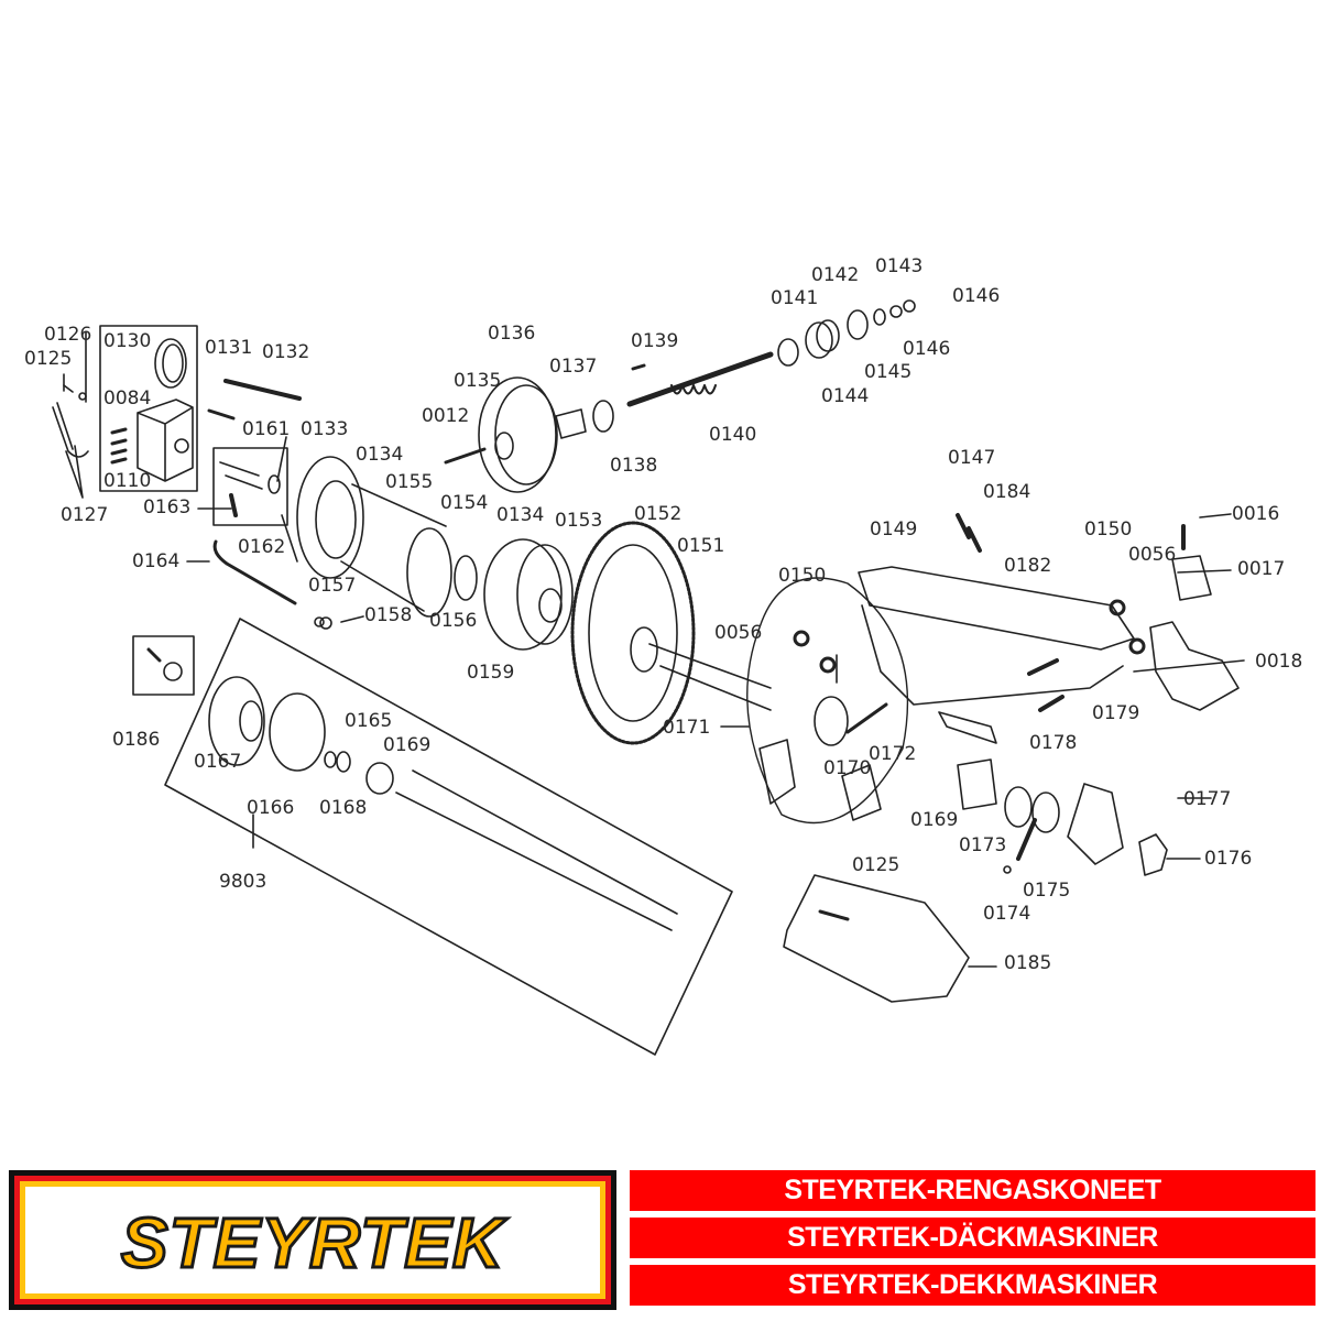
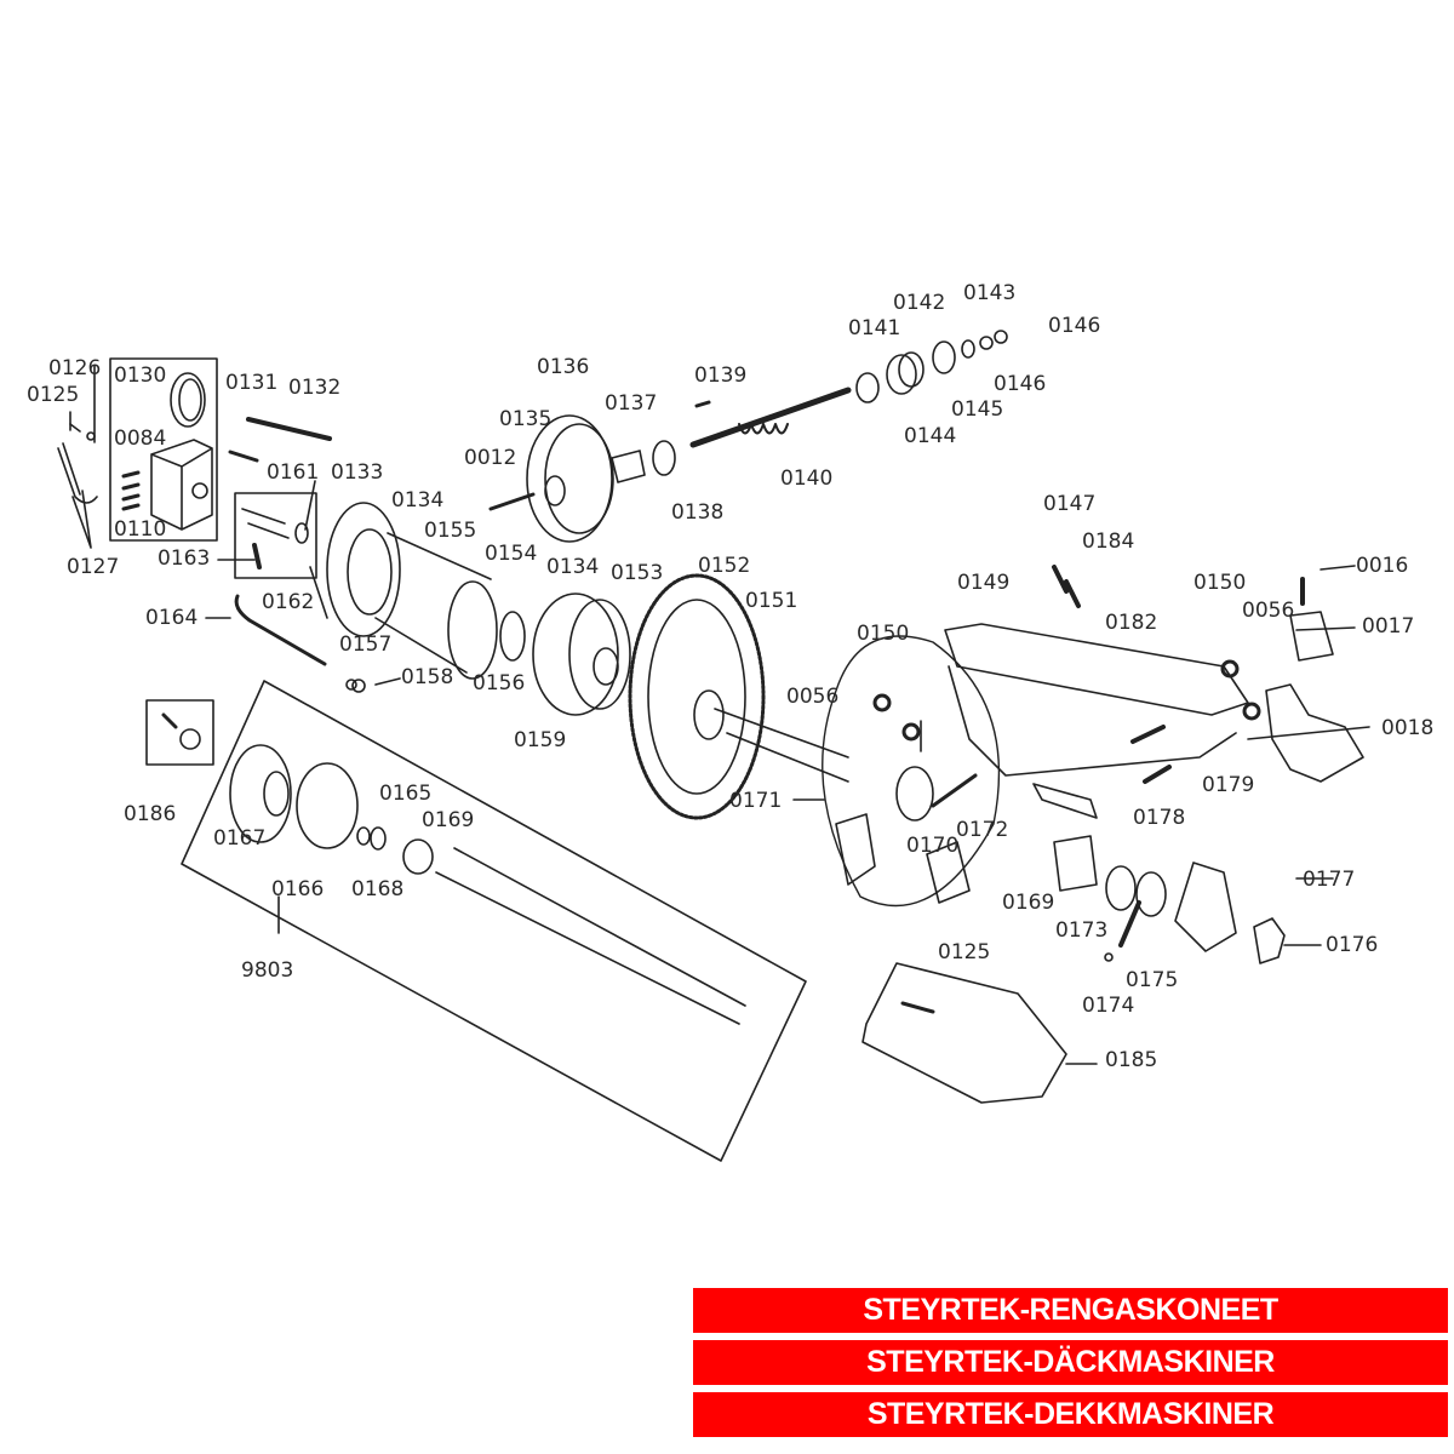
  0126
  0125
  0127
  0130
  0084
  0110
  0131
  0132
  0161
  0133
  0163
  0162
  0164
  0012
  0135
  0136
  0137
  0139
  0138
  0140
  0141
  0142
  0143
  0146
  0146
  0145
  0144
  0134
  0155
  0154
  0134
  0153
  0152
  0151
  0157
  0158
  0156
  0159
  0186
  0165
  0169
  0167
  0166
  0168
  9803
  0150
  0056
  0171
  0170
  0172
  0147
  0184
  0149
  0182
  0150
  0056
  0016
  0017
  0018
  0179
  0178
  0169
  0177
  0173
  0175
  0174
  0176
  0125
  0185
- STEYRTEK
  STEYRTEK-RENGASKONEET
  STEYRTEK-DÄCKMASKINER
  STEYRTEK-DEKKMASKINER
